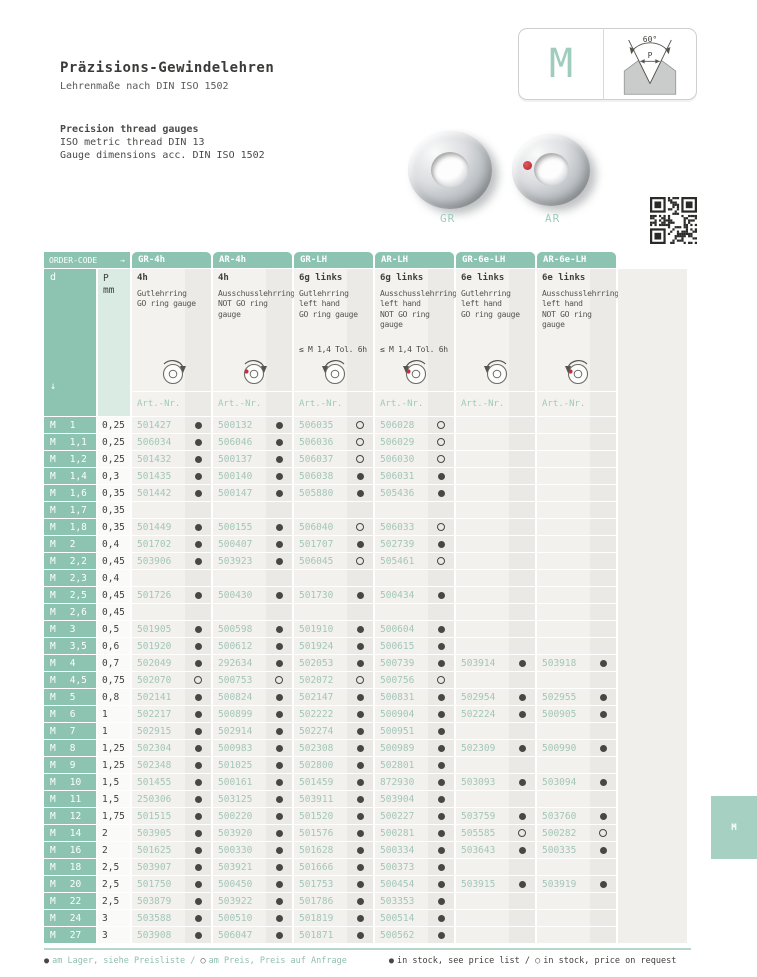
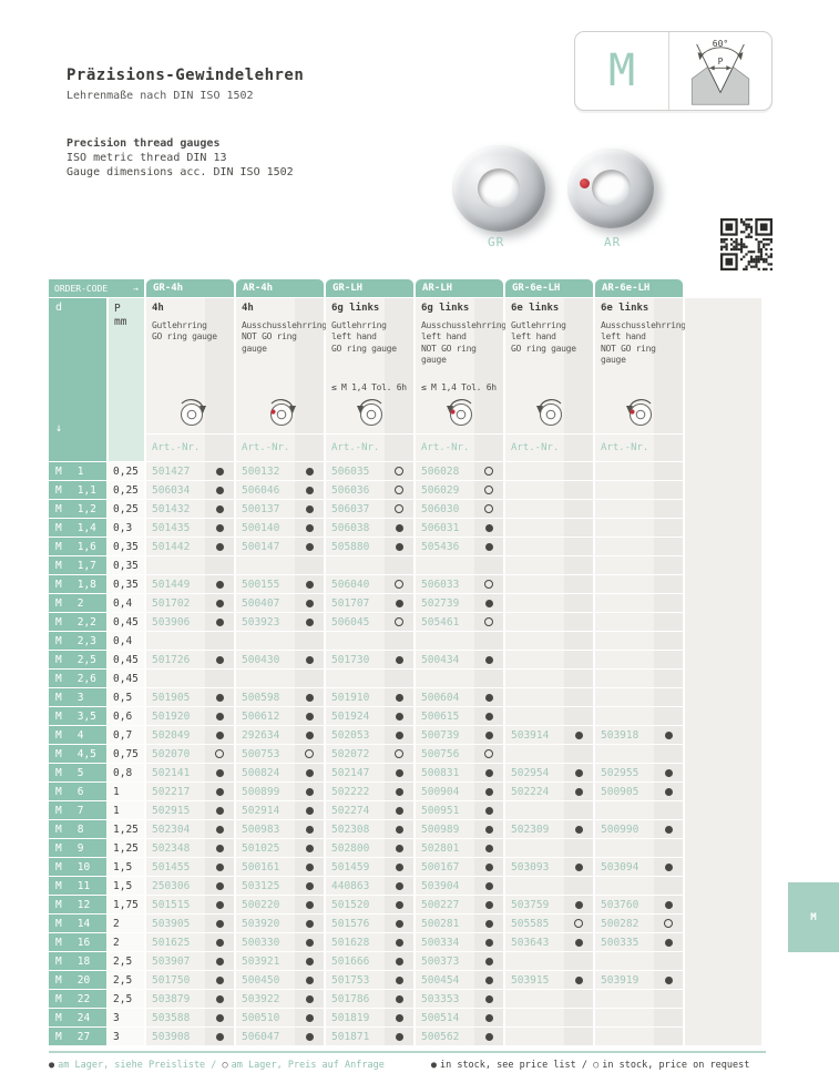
  Präzisions-Gewindelehren
  Lehrenmaße nach DIN ISO 1502
  Precision thread gauges
  ISO metric thread DIN 13
  Gauge dimensions acc. DIN ISO 1502
  M
  60°
  P
  GR
  AR
  ORDER-CODE
  →
  GR-4h
  AR-4h
  GR-LH
  AR-LH
  GR-6e-LH
  AR-6e-LH
  d
  ↓
  P
  mm
  4h
  Gutlehrring
  GO ring gauge
  4h
  Ausschusslehrring
  NOT GO ring gauge
  6g links
  Gutlehrring
  left hand
  GO ring gauge
  ≤ M 1,4 Tol. 6h
  6g links
  Ausschusslehrring
  left hand
  NOT GO ring gauge
  ≤ M 1,4 Tol. 6h
  6e links
  Gutlehrring
  left hand
  GO ring gauge
  6e links
  Ausschusslehrring
  left hand
  NOT GO ring gauge
  Art.-Nr.
  Art.-Nr.
  Art.-Nr.
  Art.-Nr.
  Art.-Nr.
  Art.-Nr.
  M
  1
  0,25
  501427
  500132
  506035
  506028
  M
  1,1
  0,25
  506034
  506046
  506036
  506029
  M
  1,2
  0,25
  501432
  500137
  506037
  506030
  M
  1,4
  0,3
  501435
  500140
  506038
  506031
  M
  1,6
  0,35
  501442
  500147
  505880
  505436
  M
  1,7
  0,35
  M
  1,8
  0,35
  501449
  500155
  506040
  506033
  M
  2
  0,4
  501702
  500407
  501707
  502739
  M
  2,2
  0,45
  503906
  503923
  506045
  505461
  M
  2,3
  0,4
  M
  2,5
  0,45
  501726
  500430
  501730
  500434
  M
  2,6
  0,45
  M
  3
  0,5
  501905
  500598
  501910
  500604
  M
  3,5
  0,6
  501920
  500612
  501924
  500615
  M
  4
  0,7
  502049
  292634
  502053
  500739
  503914
  503918
  M
  4,5
  0,75
  502070
  500753
  502072
  500756
  M
  5
  0,8
  502141
  500824
  502147
  500831
  502954
  502955
  M
  6
  1
  502217
  500899
  502222
  500904
  502224
  500905
  M
  7
  1
  502915
  502914
  502274
  500951
  M
  8
  1,25
  502304
  500983
  502308
  500989
  502309
  500990
  M
  9
  1,25
  502348
  501025
  502800
  502801
  M
  10
  1,5
  501455
  500161
  501459
- 872930
+ 500167
  503093
  503094
  M
  11
  1,5
  250306
  503125
- 503911
+ 440863
  503904
  M
  12
  1,75
  501515
  500220
  501520
  500227
  503759
  503760
  M
  14
  2
  503905
  503920
  501576
  500281
  505585
  500282
  M
  16
  2
  501625
  500330
  501628
  500334
  503643
  500335
  M
  18
  2,5
  503907
  503921
  501666
  500373
  M
  20
  2,5
  501750
  500450
  501753
  500454
  503915
  503919
  M
  22
  2,5
  503879
  503922
  501786
  503353
  M
  24
  3
  503588
  500510
  501819
  500514
  M
  27
  3
  503908
  506047
  501871
  500562
- ● am Lager, siehe Preisliste / ○ am Preis, Preis auf Anfrage
+ ● am Lager, siehe Preisliste / ○ am Lager, Preis auf Anfrage
  ● in stock, see price list / ○ in stock, price on request
  M
